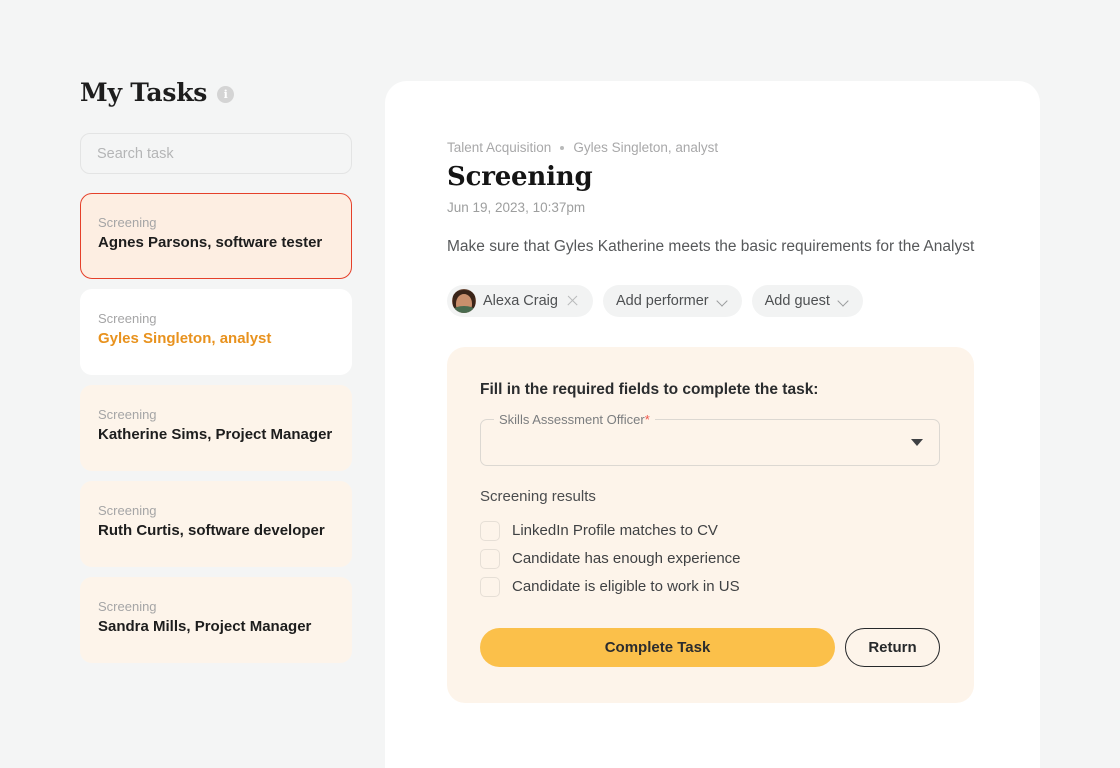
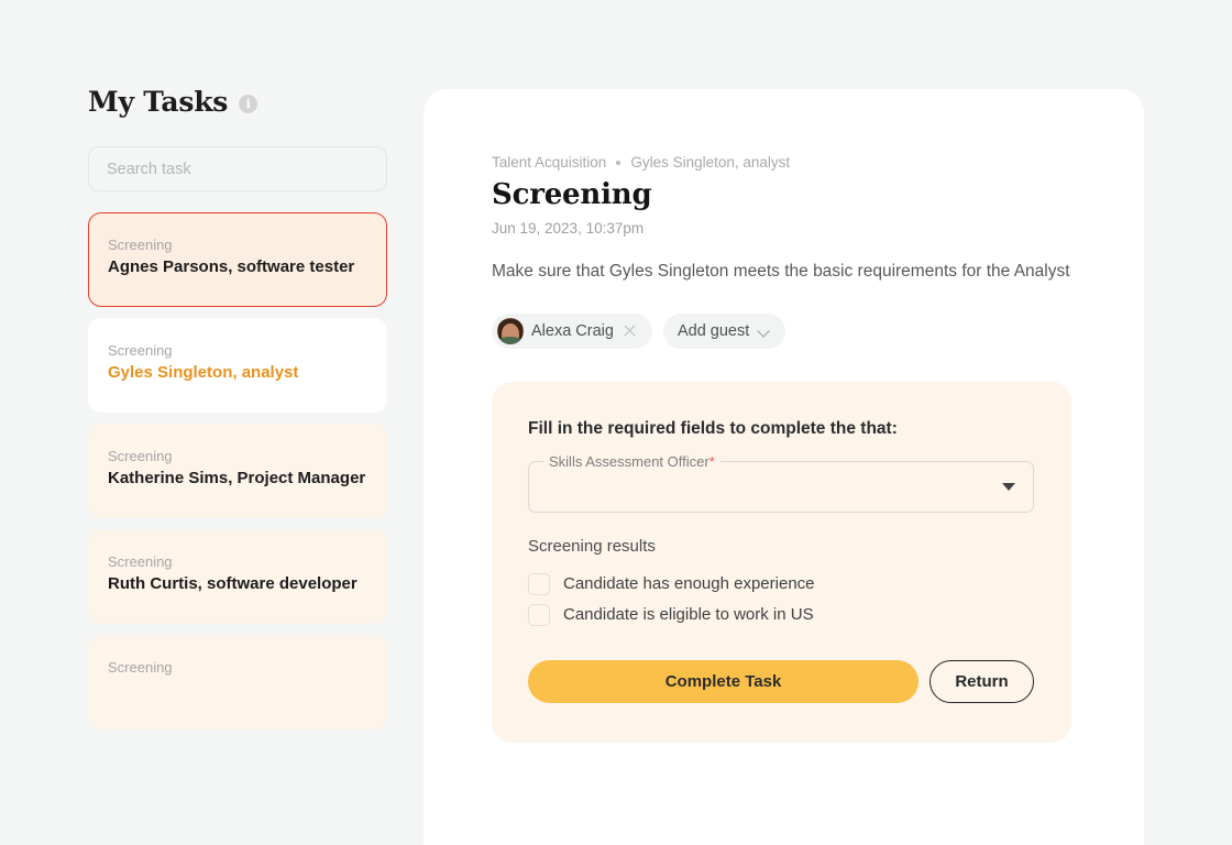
  My Tasks
  i
  Search task
  Screening
  Agnes Parsons, software tester
  Screening
  Gyles Singleton, analyst
  Screening
  Katherine Sims, Project Manager
  Screening
  Ruth Curtis, software developer
  Screening
- Sandra Mills, Project Manager
  Talent Acquisition
  Gyles Singleton, analyst
  Screening
  Jun 19, 2023, 10:37pm
- Make sure that Gyles Katherine meets the basic requirements for the Analyst
+ Make sure that Gyles Singleton meets the basic requirements for the Analyst
  Alexa Craig
- Add performer
  Add guest
- Fill in the required fields to complete the task:
+ Fill in the required fields to complete the that:
  Skills Assessment Officer*
  Screening results
- LinkedIn Profile matches to CV
  Candidate has enough experience
  Candidate is eligible to work in US
  Complete Task
  Return
